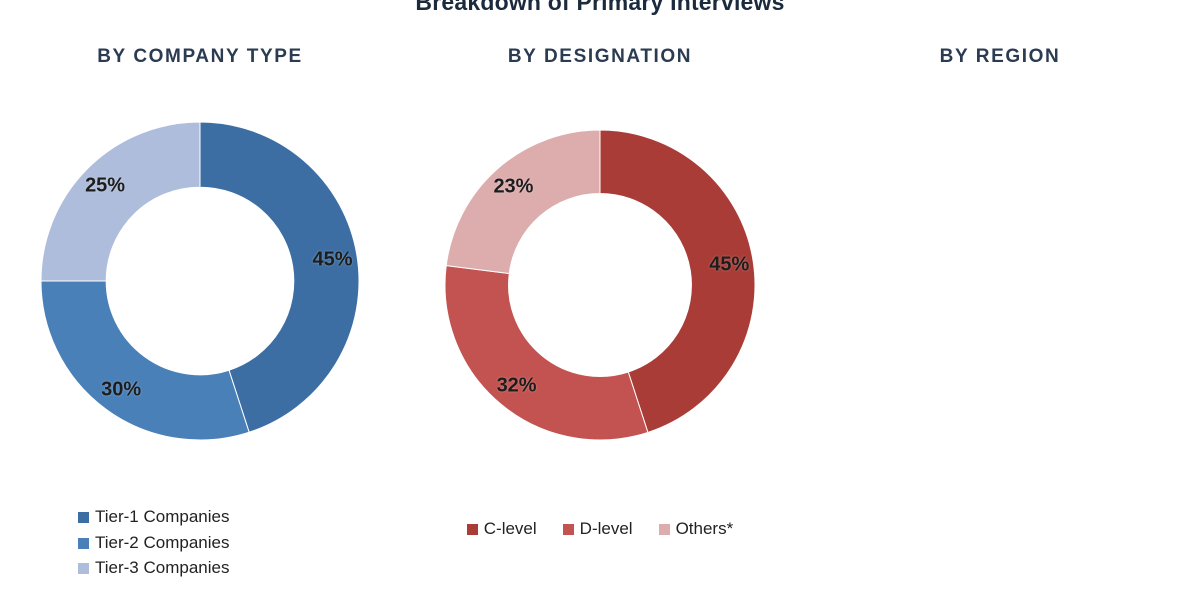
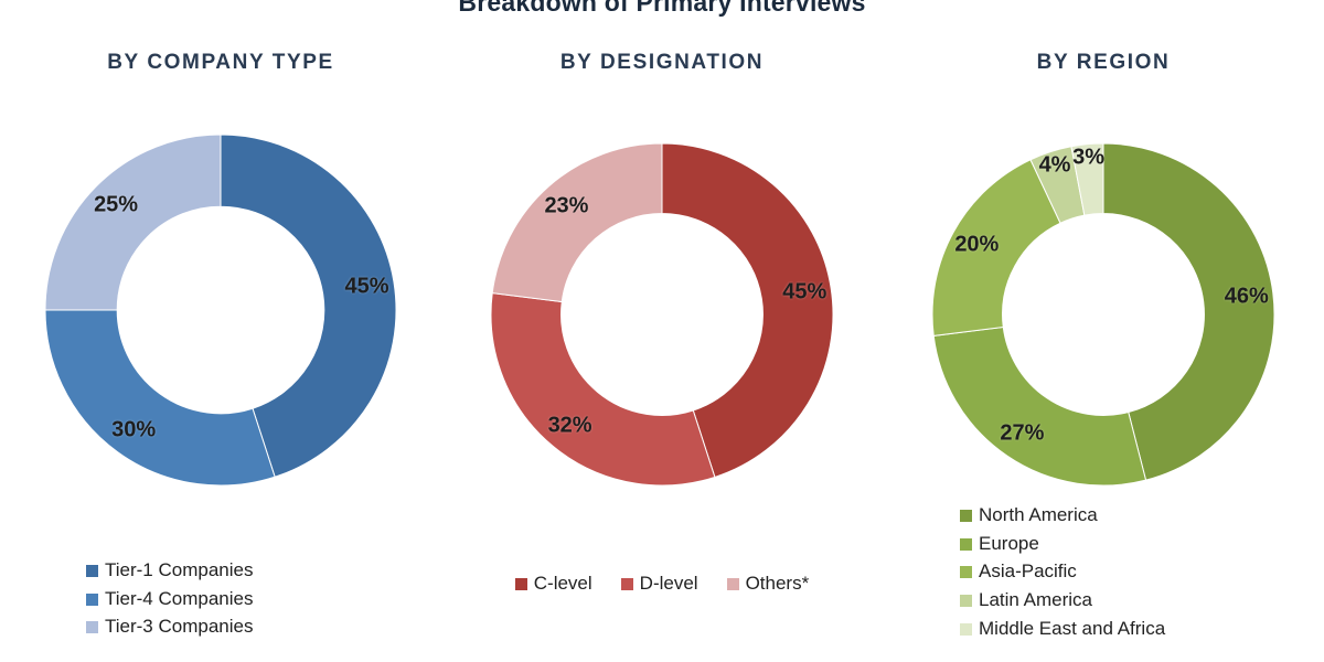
  Breakdown of Primary Interviews
  BY COMPANY TYPE
  45%
  30%
  25%
  Tier-1 Companies
- Tier-2 Companies
+ Tier-4 Companies
  Tier-3 Companies
  BY DESIGNATION
  45%
  32%
  23%
  C-level
  D-level
  Others*
  BY REGION
+ 46%
+ 27%
+ 20%
+ 4%
+ 3%
+ North America
+ Europe
+ Asia-Pacific
+ Latin America
+ Middle East and Africa
